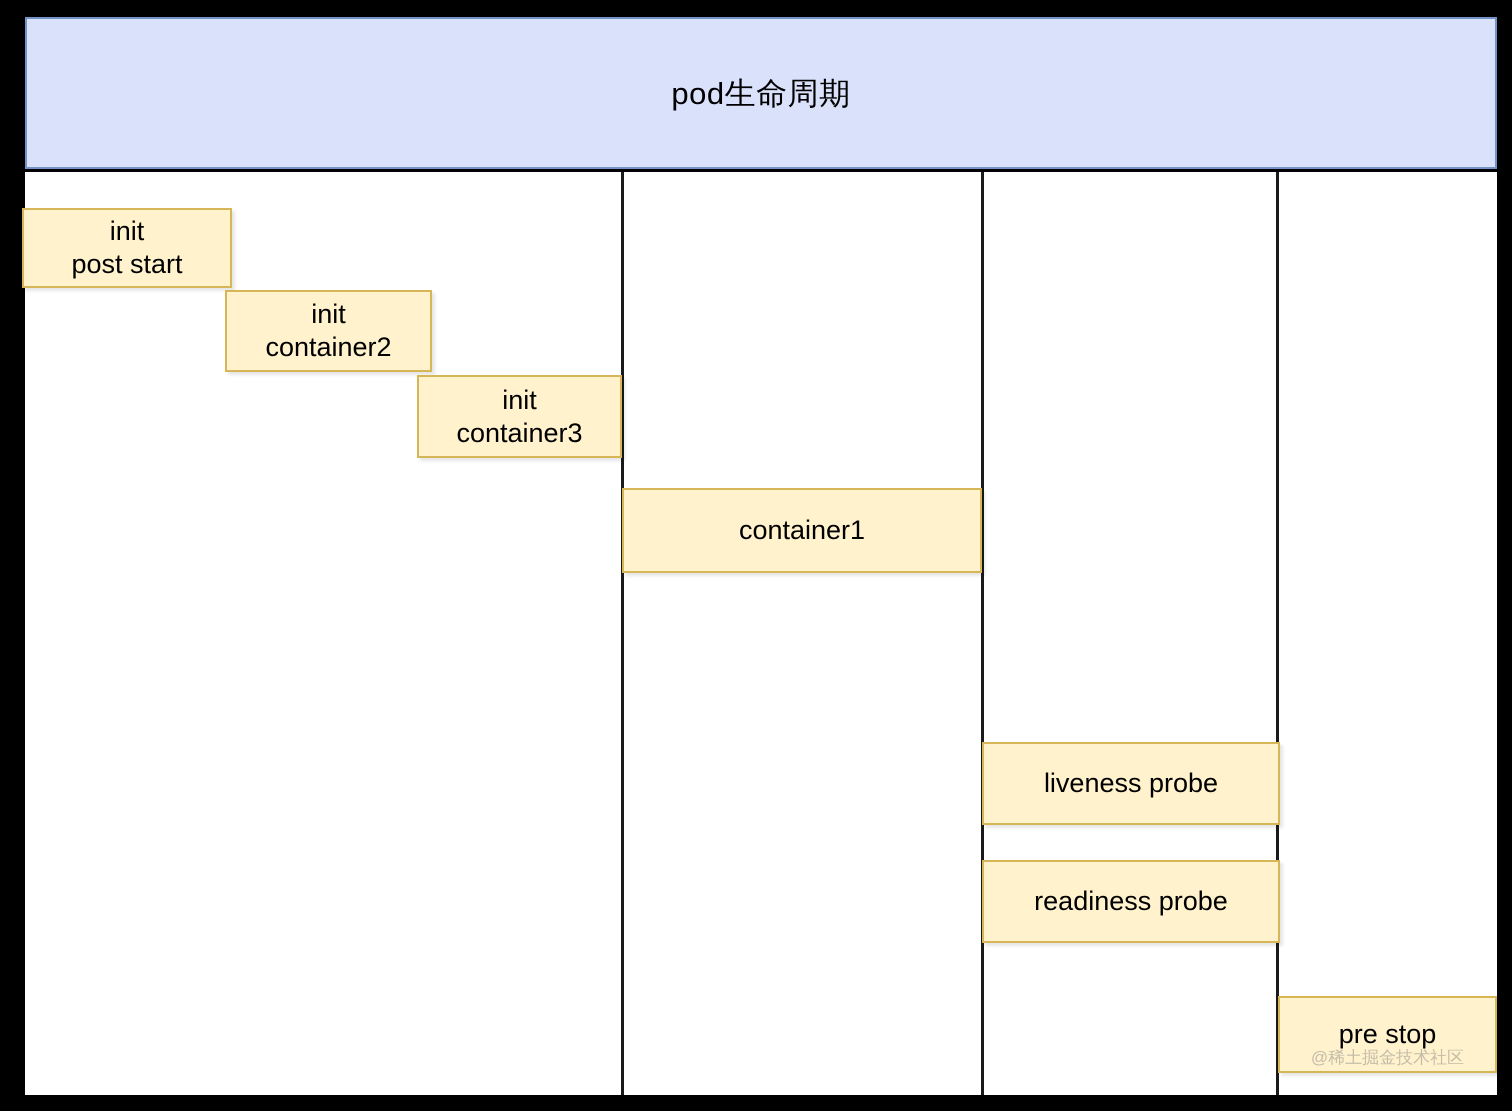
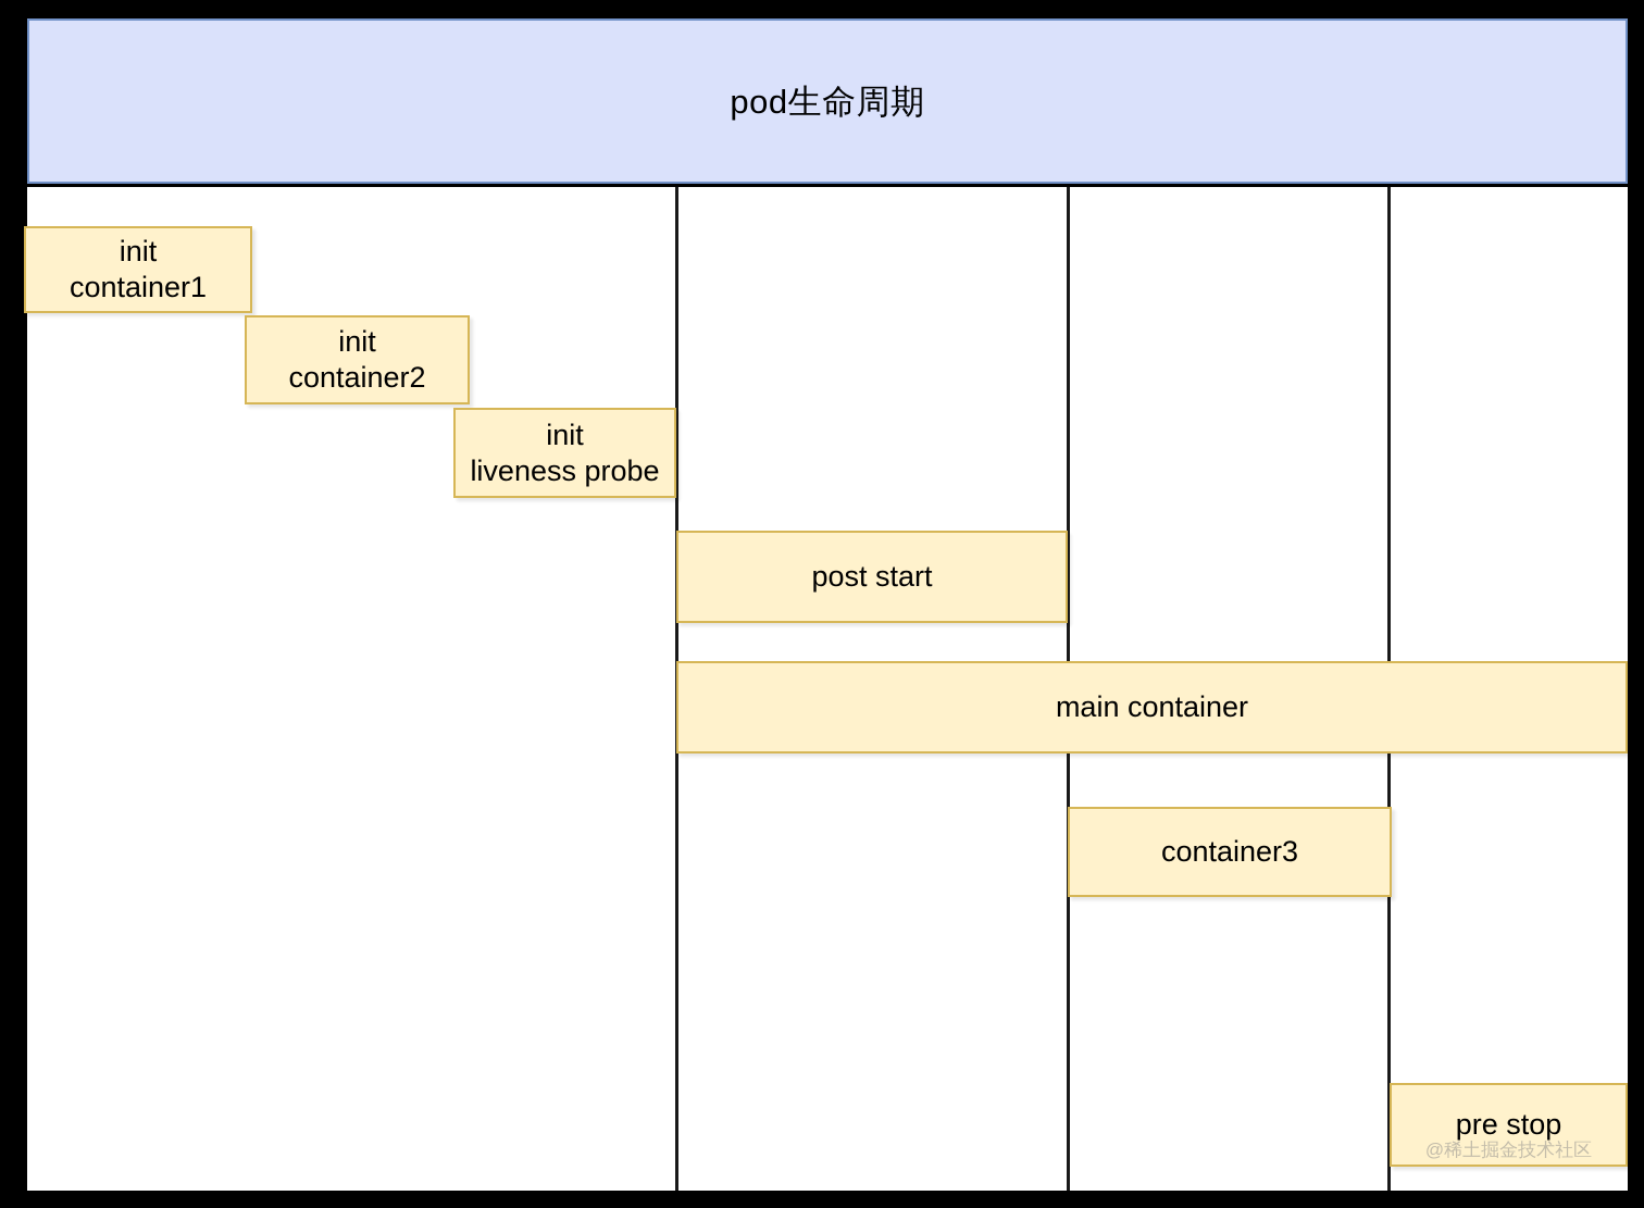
  pod生命周期
  init
- post start
+ container1
  init
  container2
  init
- container3
+ liveness probe
- container1
+ post start
+ main container
- liveness probe
+ container3
- readiness probe
  pre stop
  @稀土掘金技术社区
